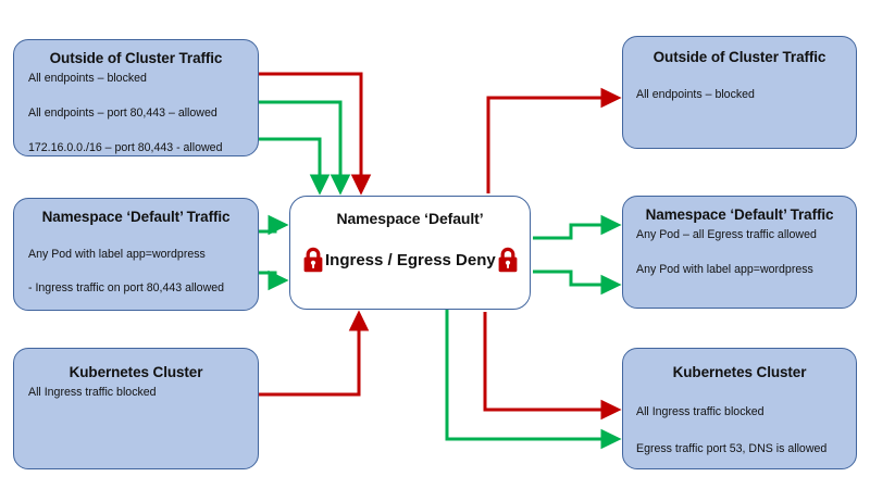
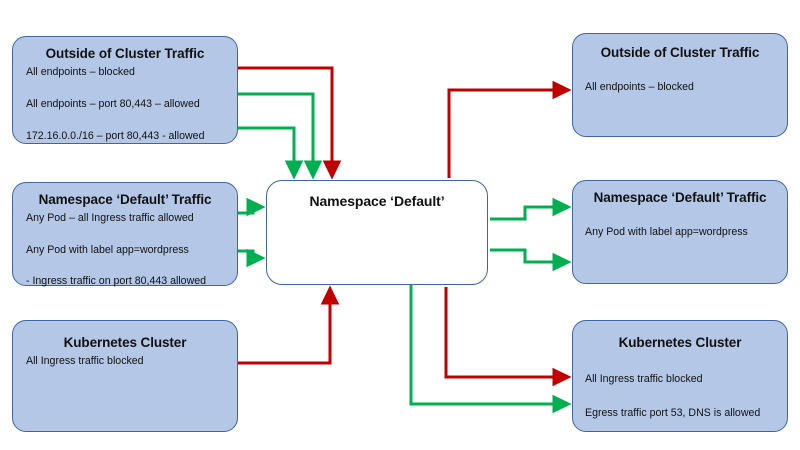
  Outside of Cluster Traffic
  All endpoints – blocked
  All endpoints – port 80,443 – allowed
  172.16.0.0./16 – port 80,443 - allowed
  Namespace ‘Default’ Traffic
+ Any Pod – all Ingress traffic allowed
  Any Pod with label app=wordpress
  - Ingress traffic on port 80,443 allowed
  Kubernetes Cluster
  All Ingress traffic blocked
  Namespace ‘Default’
- Ingress / Egress Deny
  Outside of Cluster Traffic
  All endpoints – blocked
  Namespace ‘Default’ Traffic
- Any Pod – all Egress traffic allowed
  Any Pod with label app=wordpress
  Kubernetes Cluster
  All Ingress traffic blocked
  Egress traffic port 53, DNS is allowed
